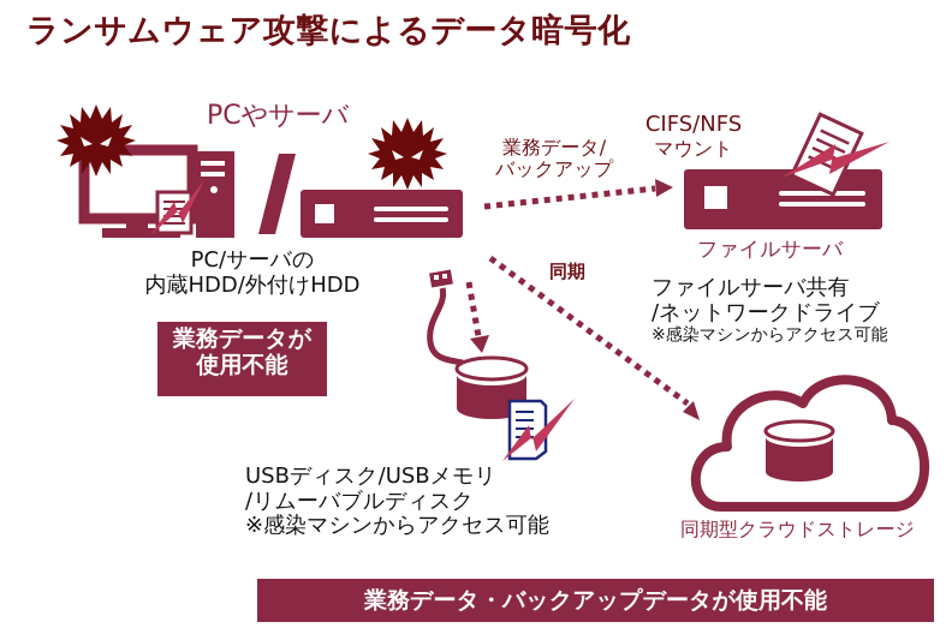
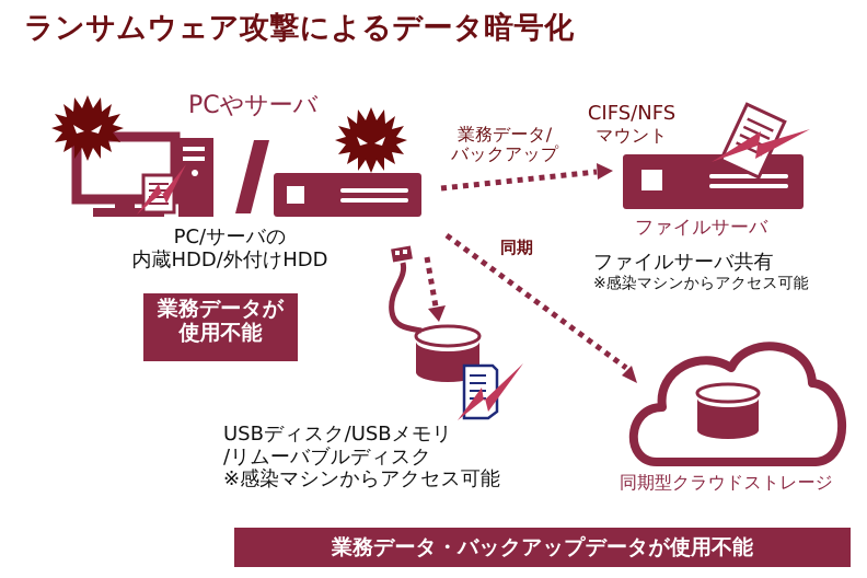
  ランサムウェア攻撃によるデータ暗号化
  PCやサーバ
  PC/サーバの
  内蔵HDD/外付けHDD
  業務データが
  使用不能
  業務データ/
  バックアップ
  CIFS/NFS
  マウント
  ファイルサーバ
  同期
  ファイルサーバ共有
- /ネットワークドライブ
  ※感染マシンからアクセス可能
  USBディスク/USBメモリ
  /リムーバブルディスク
  ※感染マシンからアクセス可能
  同期型クラウドストレージ
  業務データ・バックアップデータが使用不能
